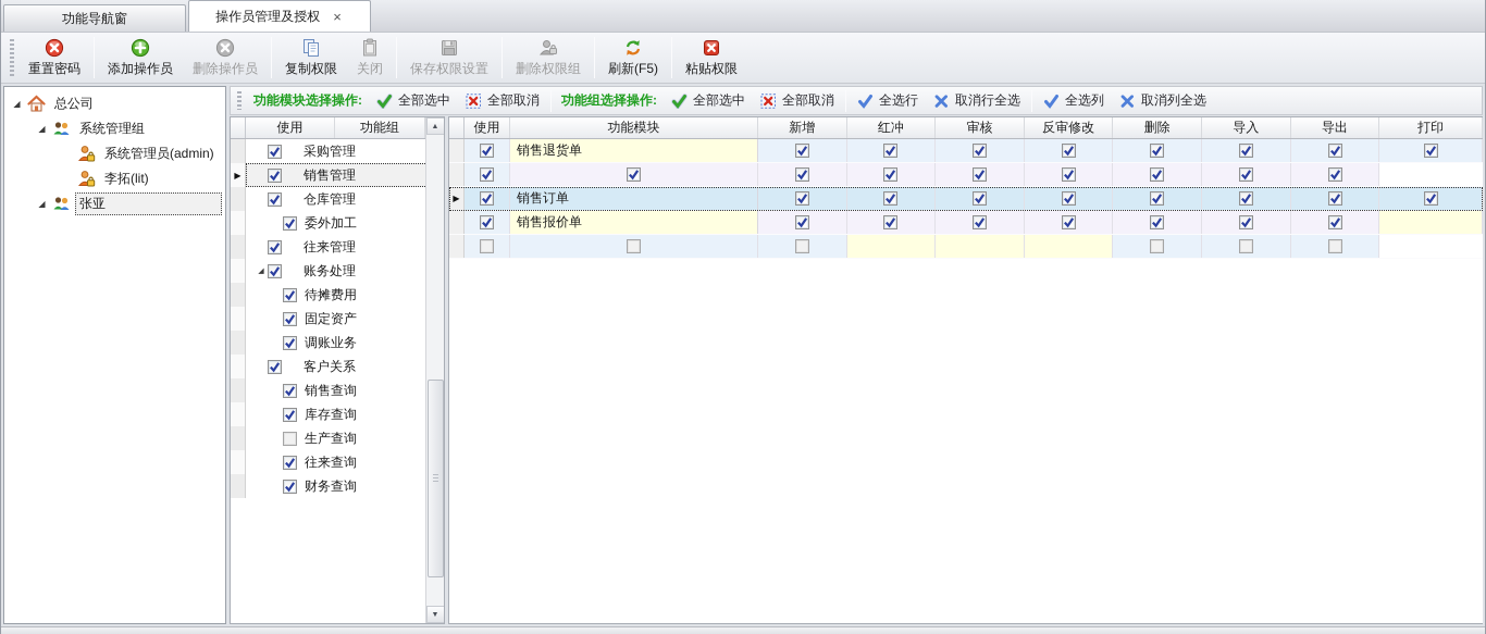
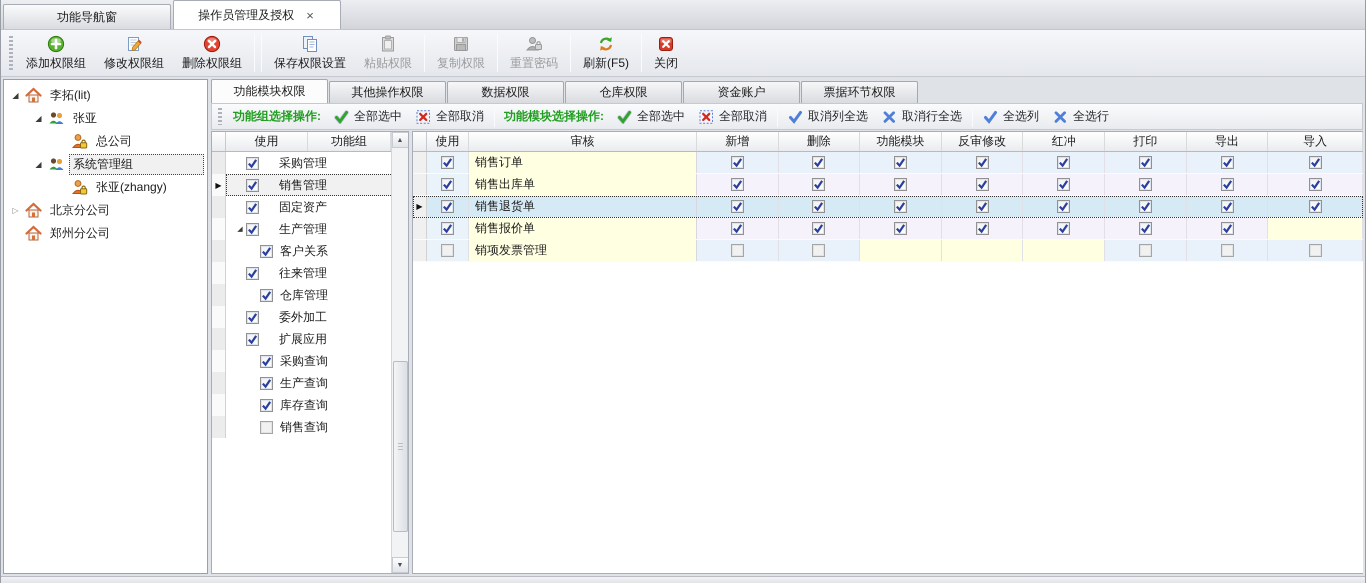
  功能导航窗
  操作员管理及授权
  ×
+ 添加权限组
+ 修改权限组
- 重置密码
+ 删除权限组
- 添加操作员
- 删除操作员
- 复制权限
+ 保存权限设置
- 关闭
+ 粘贴权限
- 保存权限设置
+ 复制权限
- 删除权限组
+ 重置密码
  刷新(F5)
- 粘贴权限
+ 关闭
  ◢
- 总公司
+ 李拓(lit)
  ◢
- 系统管理组
+ 张亚
- 系统管理员(admin)
- 李拓(lit)
+ 总公司
  ◢
- 张亚
+ 系统管理组
+ 张亚(zhangy)
+ ▷
+ 北京分公司
+ 郑州分公司
+ 功能模块权限
+ 其他操作权限
+ 数据权限
+ 仓库权限
+ 资金账户
+ 票据环节权限
- 功能模块选择操作:
+ 功能组选择操作:
  全部选中
  全部取消
- 功能组选择操作:
+ 功能模块选择操作:
  全部选中
  全部取消
- 全选行
+ 取消列全选
  取消行全选
  全选列
- 取消列全选
+ 全选行
  使用
  功能组
  采购管理
  ▶
  销售管理
- 仓库管理
+ 固定资产
+ 生产管理
- 委外加工
+ 客户关系
  往来管理
- 账务处理
- 待摊费用
- 固定资产
+ 仓库管理
- 调账业务
- 客户关系
+ 委外加工
+ 扩展应用
+ 采购查询
- 销售查询
+ 生产查询
  库存查询
- 生产查询
+ 销售查询
- 往来查询
- 财务查询
  使用
- 功能模块
+ 审核
  新增
- 红冲
+ 删除
- 审核
+ 功能模块
  反审修改
- 删除
+ 红冲
- 导入
+ 打印
  导出
- 打印
+ 导入
- 销售退货单
+ 销售订单
+ 销售出库单
  ▶
- 销售订单
+ 销售退货单
  销售报价单
+ 销项发票管理
